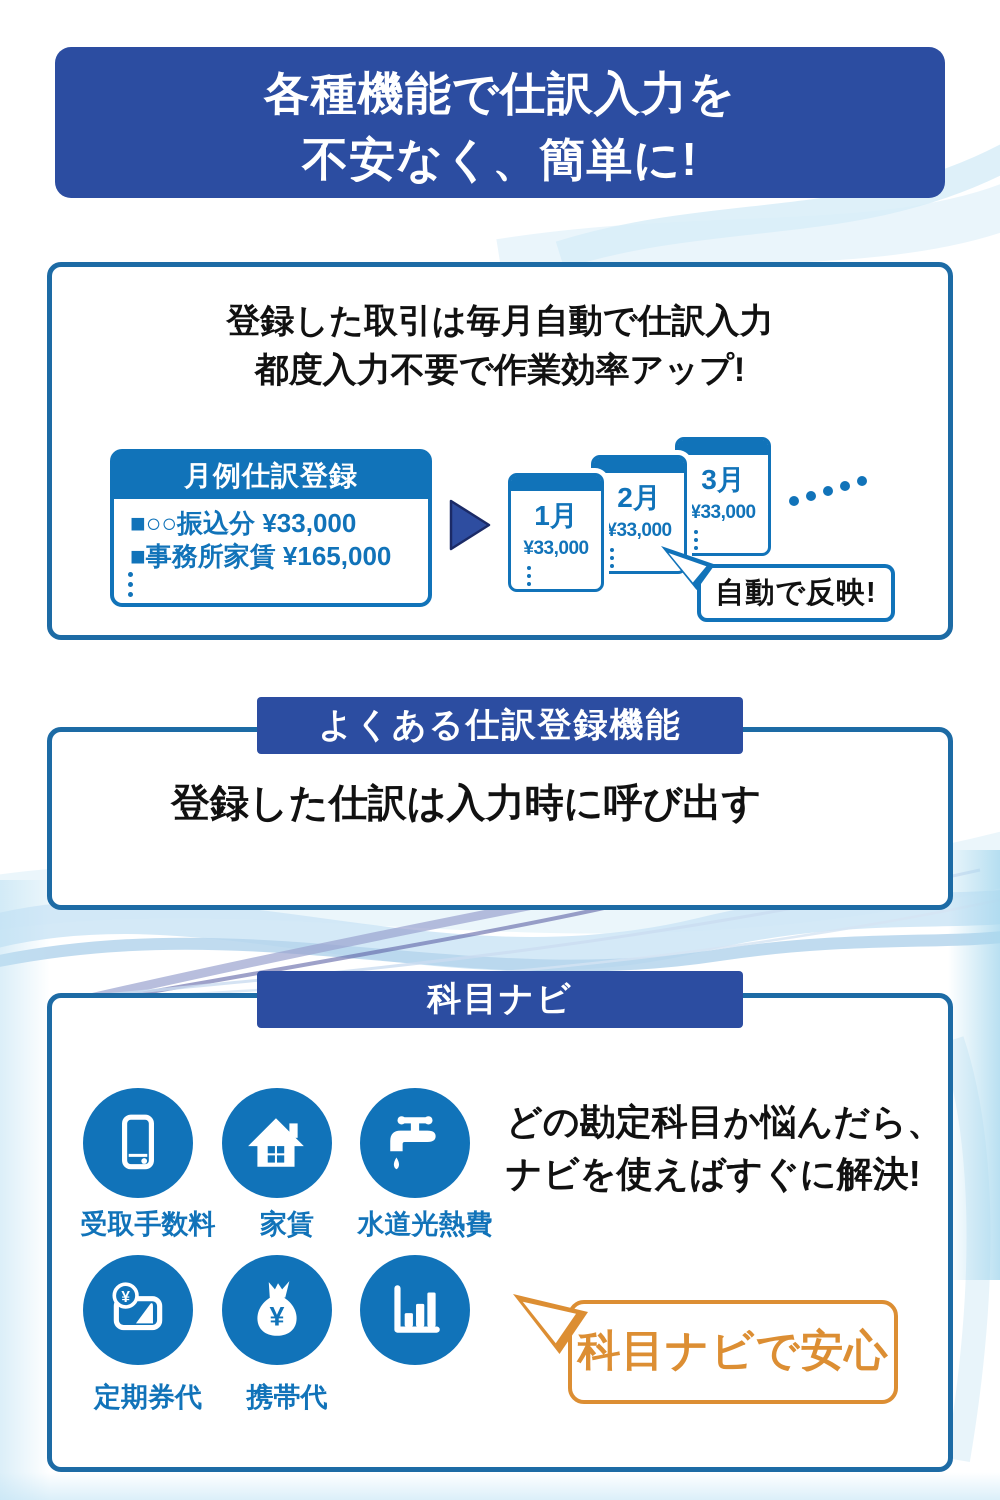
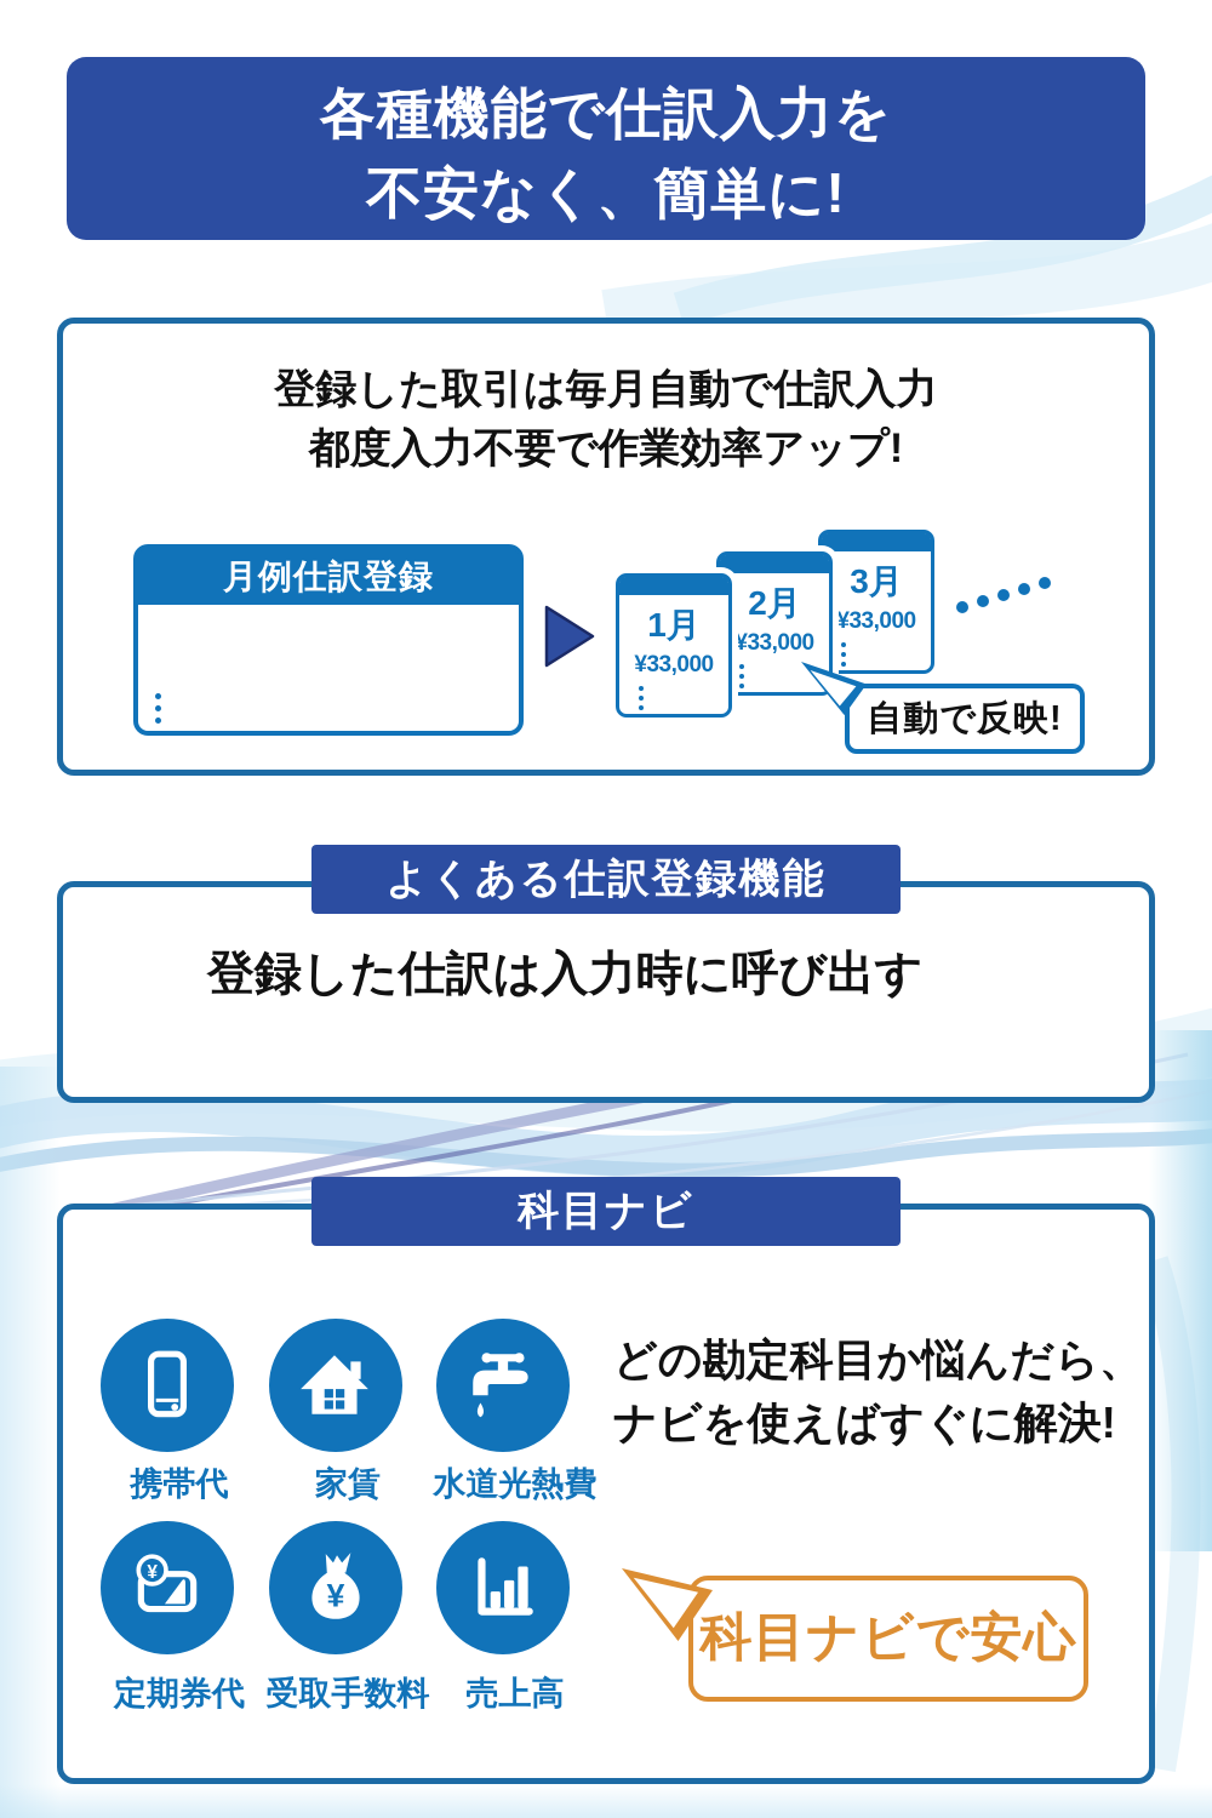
  各種機能で仕訳入力を
  不安なく、簡単に!
  登録した取引は毎月自動で仕訳入力
  都度入力不要で作業効率アップ!
  月例仕訳登録
- ■○○振込分 ¥33,000
- ■事務所家賃 ¥165,000
  3月
  ¥33,000
  2月
  ¥33,000
  1月
  ¥33,000
  自動で反映!
  よくある仕訳登録機能
  登録した仕訳は入力時に呼び出す
  科目ナビ
  どの勘定科目か悩んだら、
  ナビを使えばすぐに解決!
- 受取手数料
+ 携帯代
  家賃
  水道光熱費
  ¥
  ¥
  定期券代
- 携帯代
+ 受取手数料
+ 売上高
  科目ナビで安心
